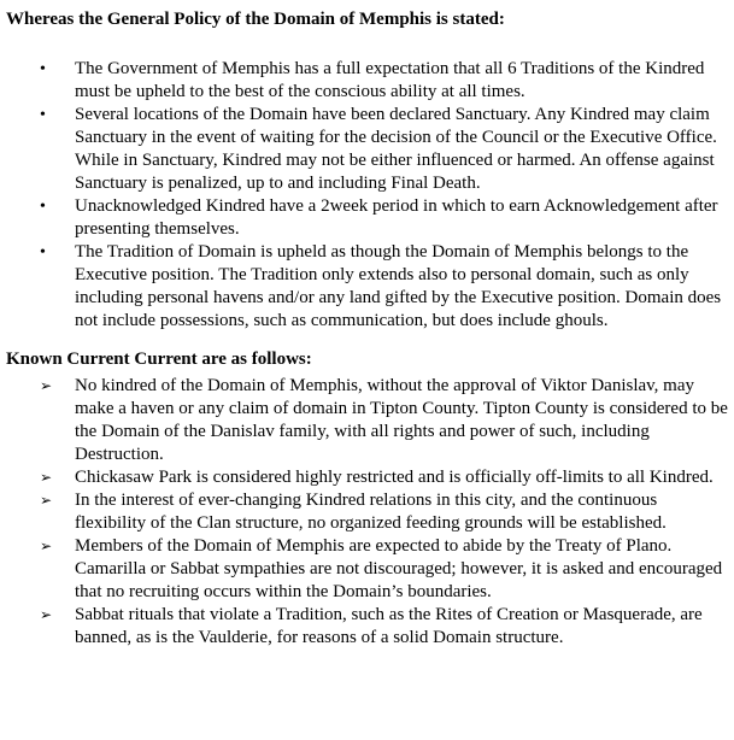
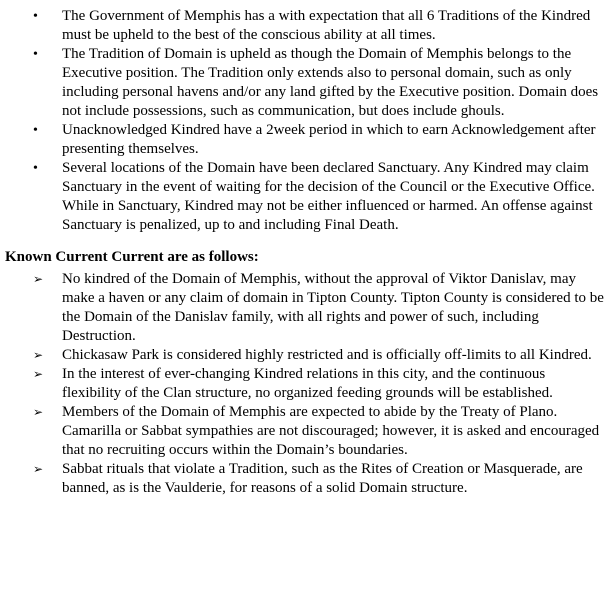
- Whereas the General Policy of the Domain of Memphis is stated:
  •
- The Government of Memphis has a full expectation that all 6 Traditions of the Kindred must be upheld to the best of the conscious ability at all times.
+ The Government of Memphis has a with expectation that all 6 Traditions of the Kindred must be upheld to the best of the conscious ability at all times.
  •
- Several locations of the Domain have been declared Sanctuary. Any Kindred may claim Sanctuary in the event of waiting for the decision of the Council or the Executive Office. While in Sanctuary, Kindred may not be either influenced or harmed. An offense against Sanctuary is penalized, up to and including Final Death.
+ The Tradition of Domain is upheld as though the Domain of Memphis belongs to the Executive position. The Tradition only extends also to personal domain, such as only including personal havens and/or any land gifted by the Executive position. Domain does not include possessions, such as communication, but does include ghouls.
  •
  Unacknowledged Kindred have a 2week period in which to earn Acknowledgement after presenting themselves.
  •
- The Tradition of Domain is upheld as though the Domain of Memphis belongs to the Executive position. The Tradition only extends also to personal domain, such as only including personal havens and/or any land gifted by the Executive position. Domain does not include possessions, such as communication, but does include ghouls.
+ Several locations of the Domain have been declared Sanctuary. Any Kindred may claim Sanctuary in the event of waiting for the decision of the Council or the Executive Office. While in Sanctuary, Kindred may not be either influenced or harmed. An offense against Sanctuary is penalized, up to and including Final Death.
  Known Current Current are as follows:
  ➢
  No kindred of the Domain of Memphis, without the approval of Viktor Danislav, may make a haven or any claim of domain in Tipton County. Tipton County is considered to be the Domain of the Danislav family, with all rights and power of such, including Destruction.
  ➢
  Chickasaw Park is considered highly restricted and is officially off-limits to all Kindred.
  ➢
  In the interest of ever-changing Kindred relations in this city, and the continuous flexibility of the Clan structure, no organized feeding grounds will be established.
  ➢
  Members of the Domain of Memphis are expected to abide by the Treaty of Plano. Camarilla or Sabbat sympathies are not discouraged; however, it is asked and encouraged that no recruiting occurs within the Domain’s boundaries.
  ➢
  Sabbat rituals that violate a Tradition, such as the Rites of Creation or Masquerade, are banned, as is the Vaulderie, for reasons of a solid Domain structure.
